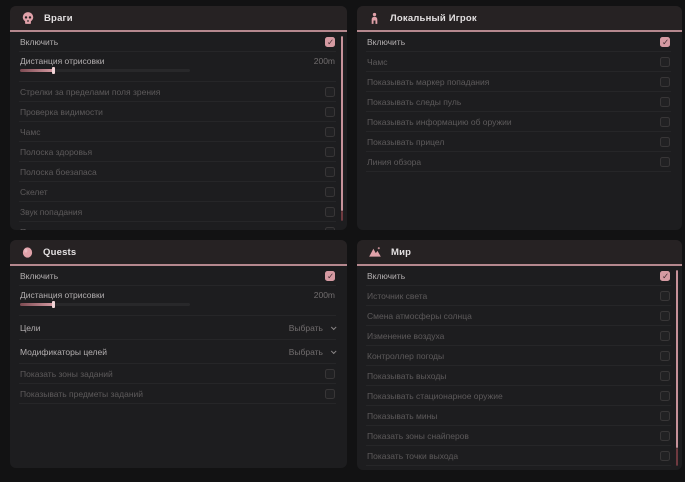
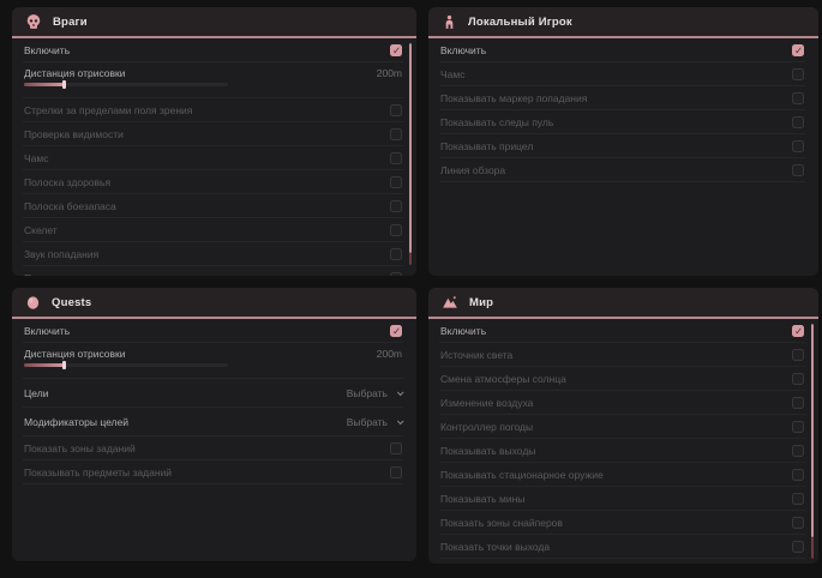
  Враги
  Включить
  ✓
  Дистанция отрисовки
  200m
  Стрелки за пределами поля зрения
  Проверка видимости
  Чамс
  Полоска здоровья
  Полоска боезапаса
  Скелет
  Звук попадания
  Локальный Игрок
  Включить
  ✓
  Чамс
  Показывать маркер попадания
  Показывать следы пуль
- Показывать информацию об оружии
  Показывать прицел
  Линия обзора
  Quests
  Включить
  ✓
  Дистанция отрисовки
  200m
  Цели
  Выбрать
  Модификаторы целей
  Выбрать
  Показать зоны заданий
  Показывать предметы заданий
  Мир
  Включить
  ✓
  Источник света
  Смена атмосферы солнца
  Изменение воздуха
  Контроллер погоды
  Показывать выходы
  Показывать стационарное оружие
  Показывать мины
  Показать зоны снайперов
  Показать точки выхода
